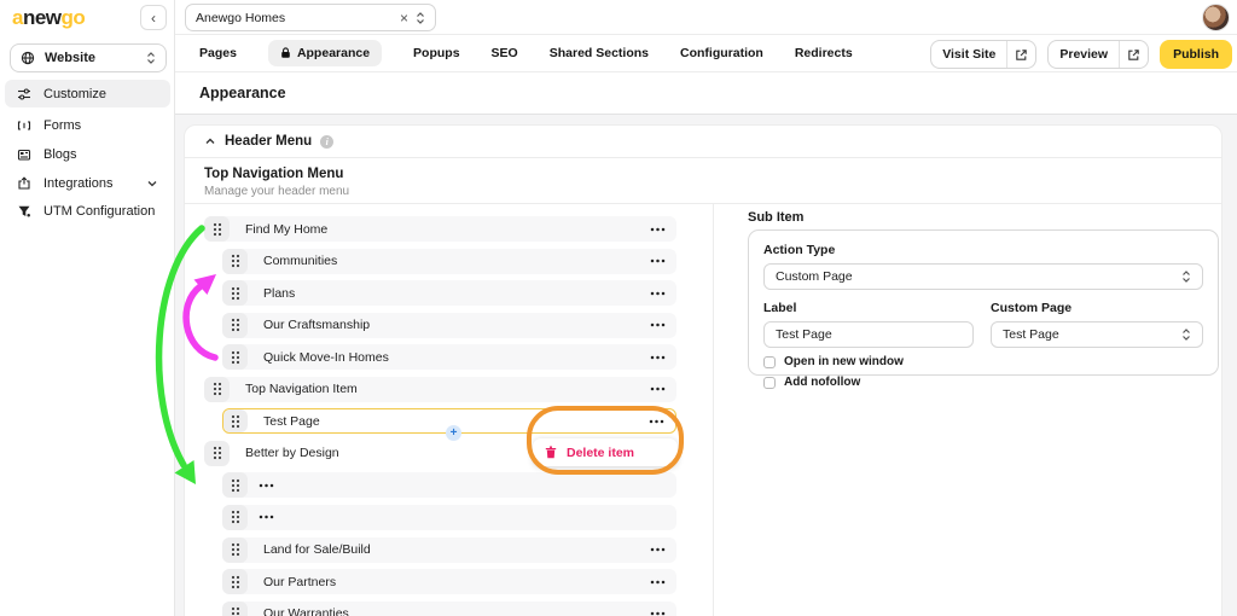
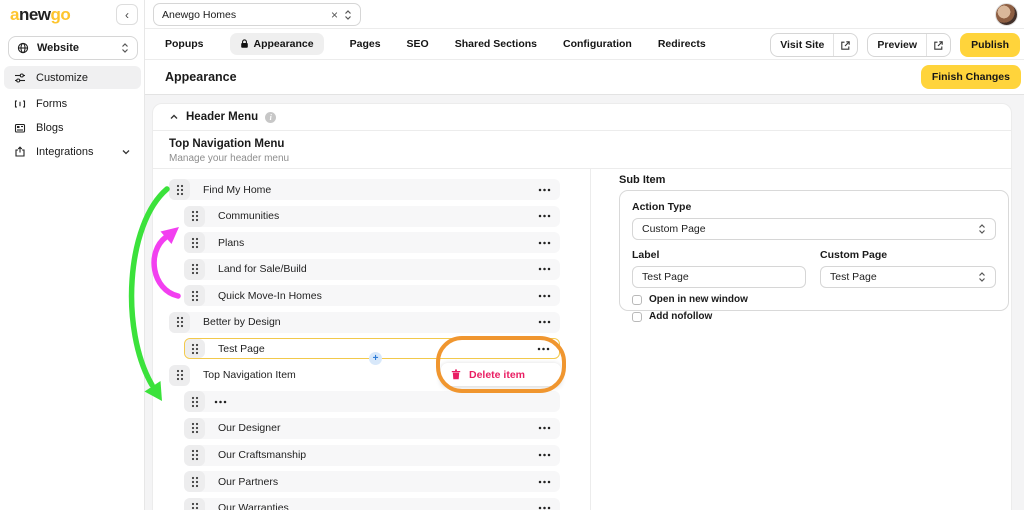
  anewgo
  ‹
  Website
  Customize
  Forms
  Blogs
  Integrations
- UTM Configuration
  Anewgo Homes
  ×
- Pages
+ Popups
  Appearance
- Popups
+ Pages
  SEO
  Shared Sections
  Configuration
  Redirects
  Visit Site
  Preview
  Publish
  Appearance
+ Finish Changes
  Header Menu
  i
  Top Navigation Menu
  Manage your header menu
  Find My Home
  Communities
  Plans
- Our Craftsmanship
+ Land for Sale/Build
  Quick Move-In Homes
- Top Navigation Item
+ Better by Design
  Test Page
- Better by Design
+ Top Navigation Item
+ Our Designer
- Land for Sale/Build
+ Our Craftsmanship
  Our Partners
  Our Warranties
  Sub Item
  Action Type
  Custom Page
  Label
  Test Page
  Custom Page
  Test Page
  Open in new window
  Add nofollow
  +
  Delete item
